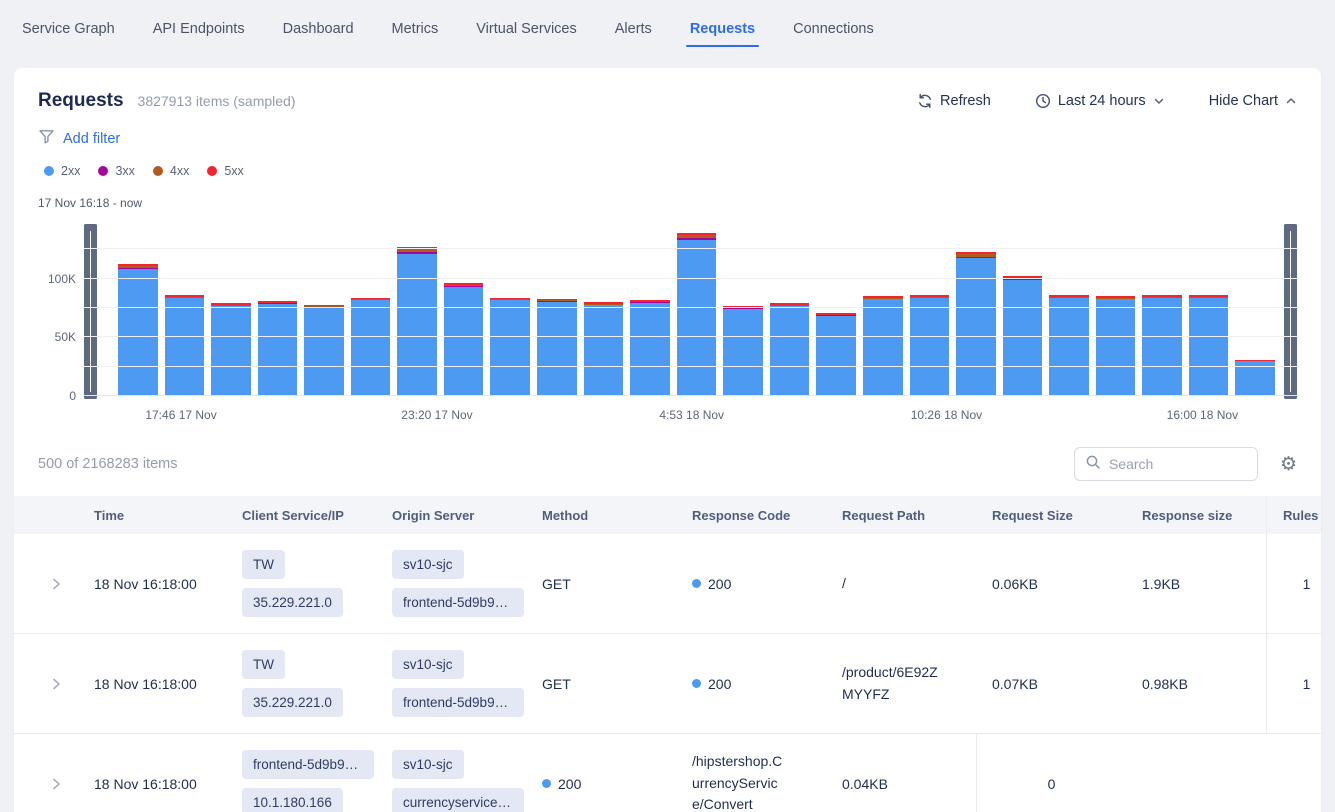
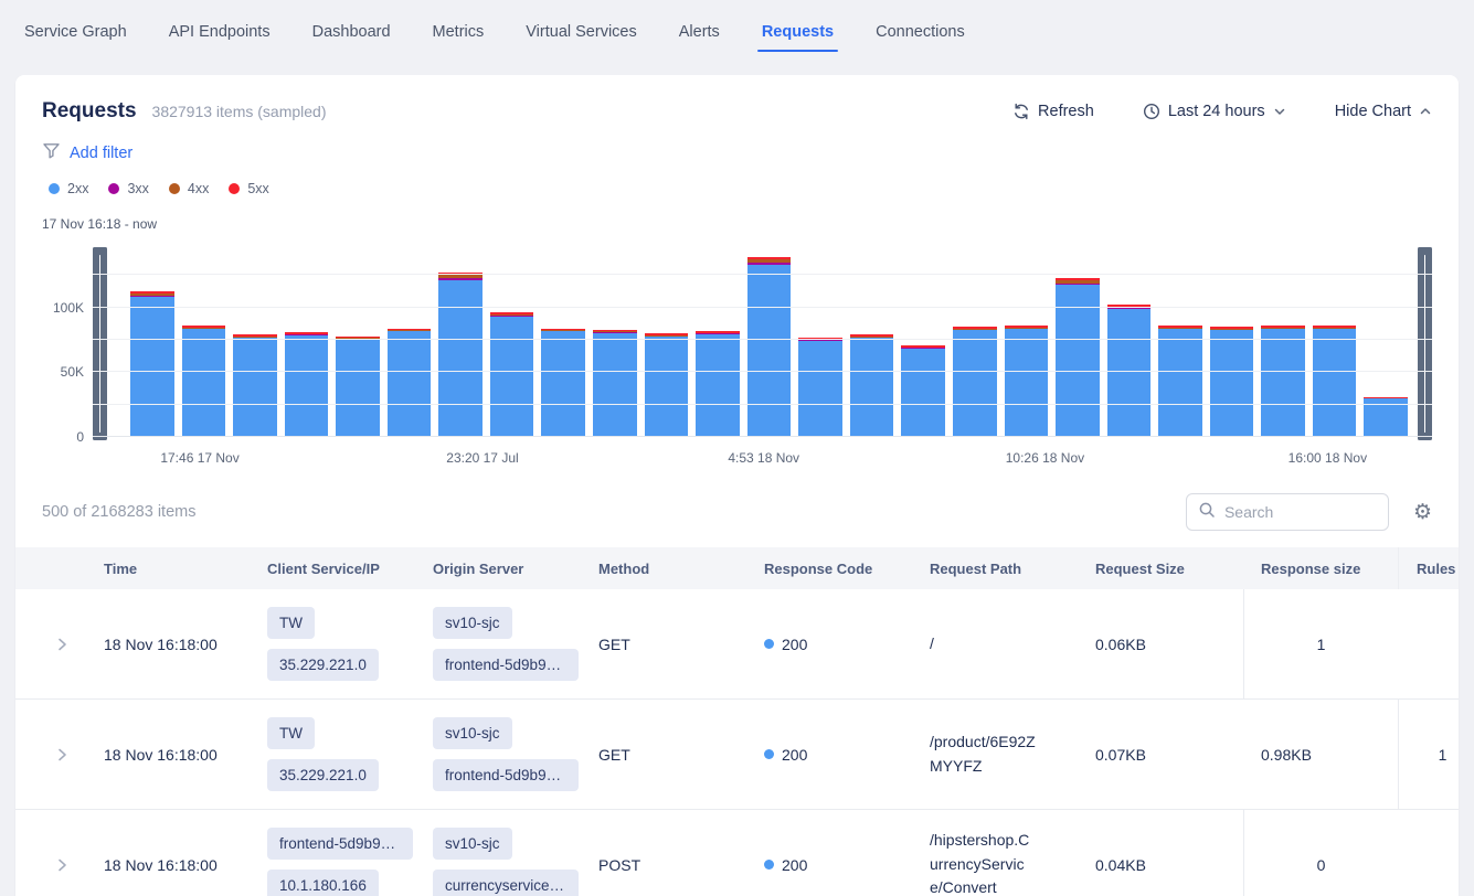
  Service Graph
  API Endpoints
  Dashboard
  Metrics
  Virtual Services
  Alerts
  Requests
  Connections
  Requests
  3827913 items (sampled)
  Refresh
  Last 24 hours
  Hide Chart
  Add filter
  2xx
  3xx
  4xx
  5xx
  17 Nov 16:18 - now
  0
  50K
  100K
  17:46 17 Nov
- 23:20 17 Nov
+ 23:20 17 Jul
  4:53 18 Nov
  10:26 18 Nov
  16:00 18 Nov
  500 of 2168283 items
  Search
  ⚙
  Time
  Client Service/IP
  Origin Server
  Method
  Response Code
  Request Path
  Request Size
  Response size
  18 Nov 16:18:00
  TW
  35.229.221.0
  sv10-sjc
  frontend-5d9b94...
  GET
  200
  /
  0.06KB
- 1.9KB
  1
  18 Nov 16:18:00
  TW
  35.229.221.0
  sv10-sjc
  frontend-5d9b94...
  GET
  200
  /product/6E92ZMYYFZ
  0.07KB
  0.98KB
  1
  18 Nov 16:18:00
  frontend-5d9b94...
  10.1.180.166
  sv10-sjc
  currencyservice-...
+ POST
  200
  /hipstershop.CurrencyService/Convert
  0.04KB
  0
